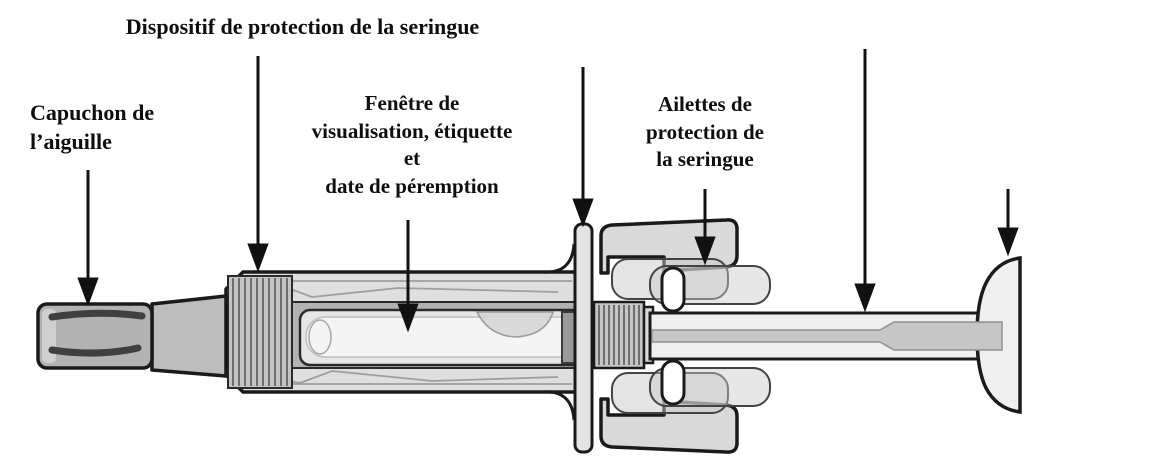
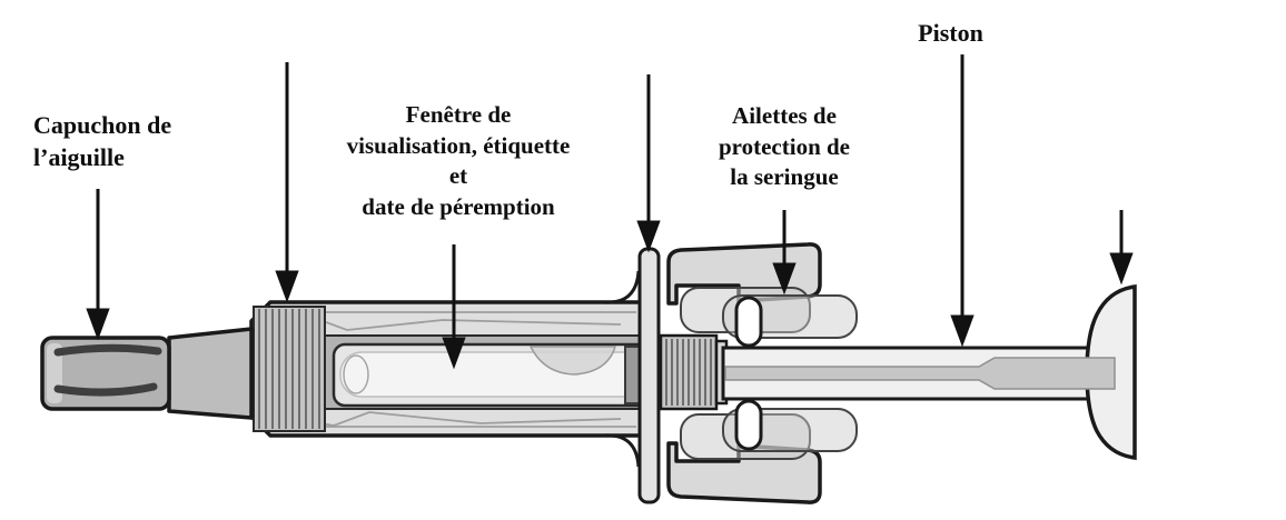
- Dispositif de protection de la seringue
  Capuchon de
  l’aiguille
  Fenêtre de
  visualisation, étiquette
  et
  date de péremption
  Ailettes de
  protection de
  la seringue
+ Piston
